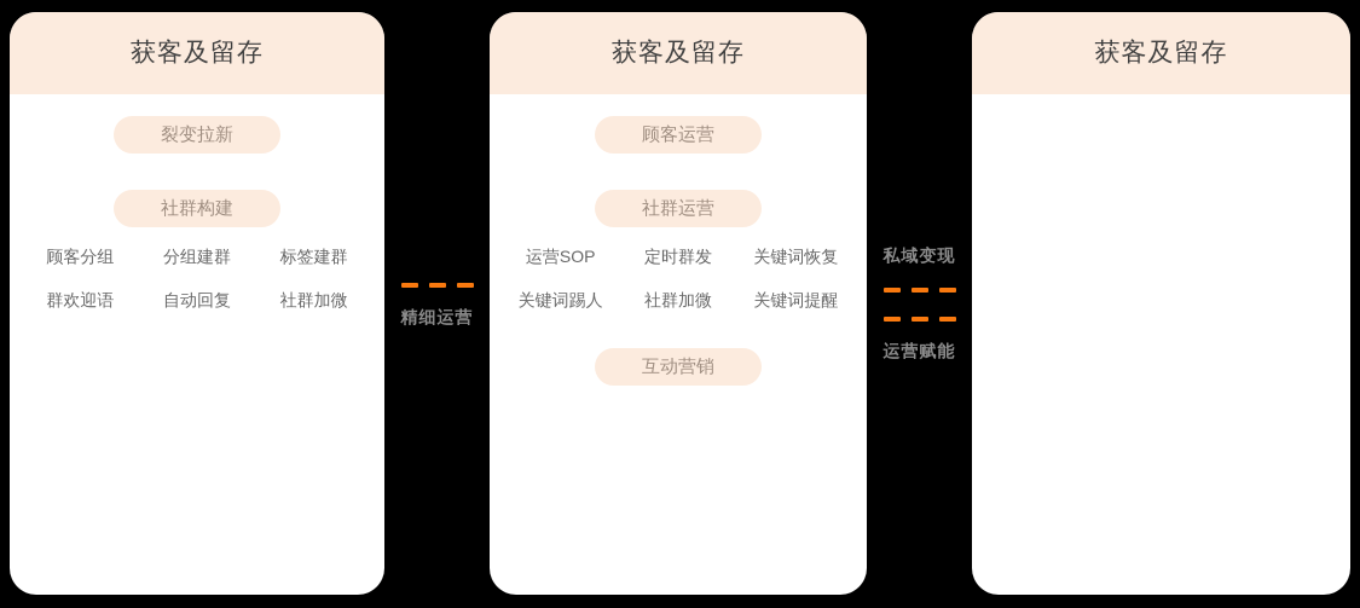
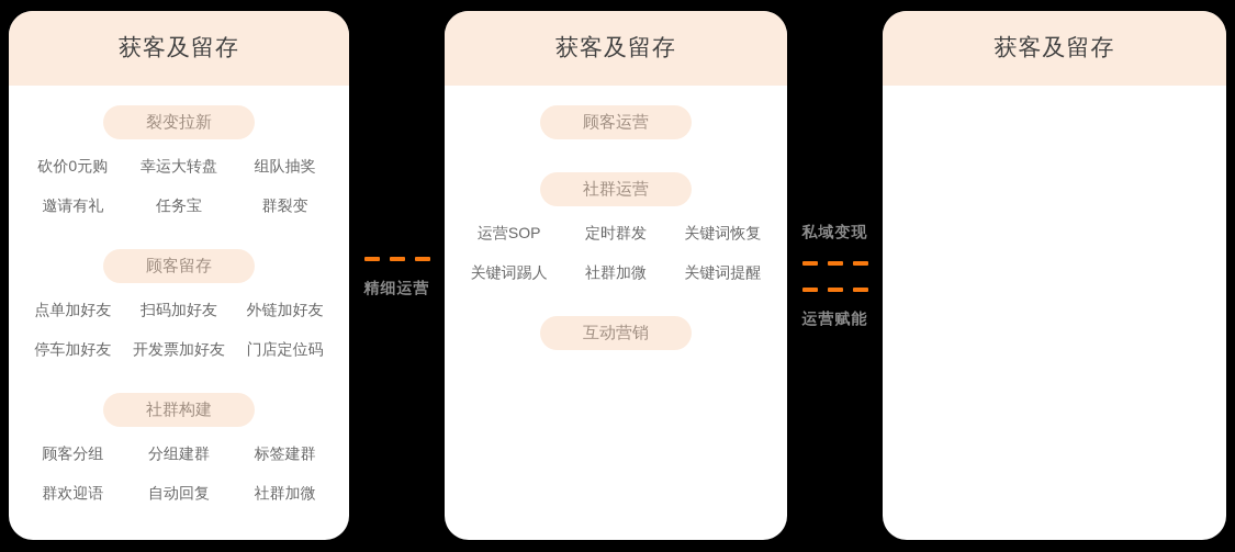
  获客及留存
  裂变拉新
+ 砍价0元购
+ 幸运大转盘
+ 组队抽奖
+ 邀请有礼
+ 任务宝
+ 群裂变
+ 顾客留存
+ 点单加好友
+ 扫码加好友
+ 外链加好友
+ 停车加好友
+ 开发票加好友
+ 门店定位码
  社群构建
  顾客分组
  分组建群
  标签建群
  群欢迎语
  自动回复
  社群加微
  精细运营
  获客及留存
  顾客运营
  社群运营
  运营SOP
  定时群发
  关键词恢复
  关键词踢人
  社群加微
  关键词提醒
  互动营销
  私域变现
  运营赋能
  获客及留存
